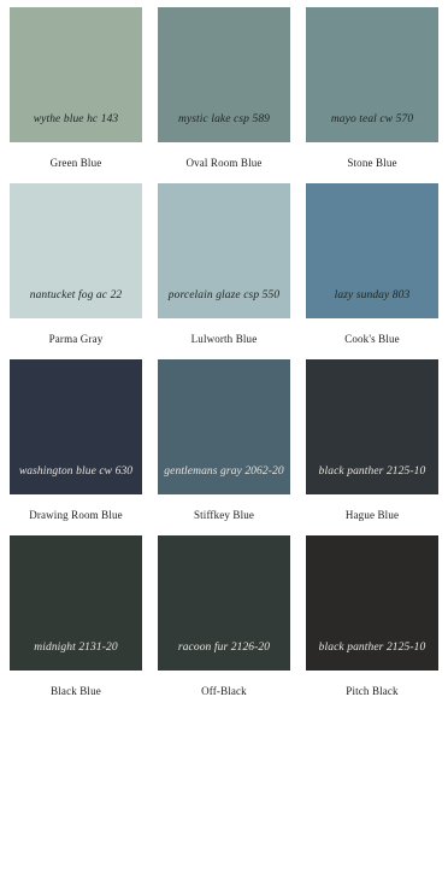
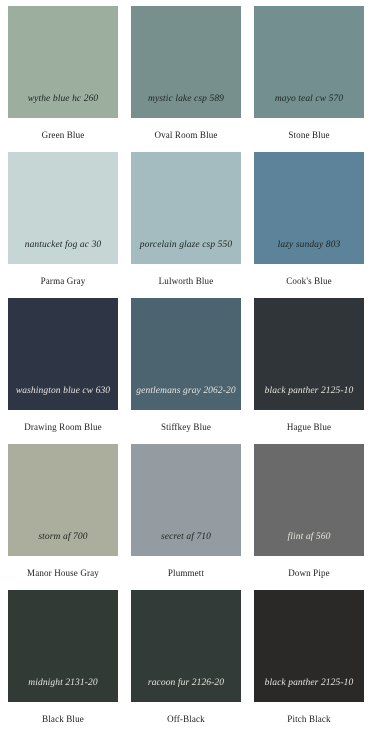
- wythe blue hc 143
+ wythe blue hc 260
  Green Blue
  mystic lake csp 589
  Oval Room Blue
  mayo teal cw 570
  Stone Blue
- nantucket fog ac 22
+ nantucket fog ac 30
  Parma Gray
  porcelain glaze csp 550
  Lulworth Blue
  lazy sunday 803
  Cook's Blue
  washington blue cw 630
  Drawing Room Blue
  gentlemans gray 2062-20
  Stiffkey Blue
  black panther 2125-10
  Hague Blue
+ storm af 700
+ Manor House Gray
+ secret af 710
+ Plummett
+ flint af 560
+ Down Pipe
  midnight 2131-20
  Black Blue
  racoon fur 2126-20
  Off-Black
  black panther 2125-10
  Pitch Black
